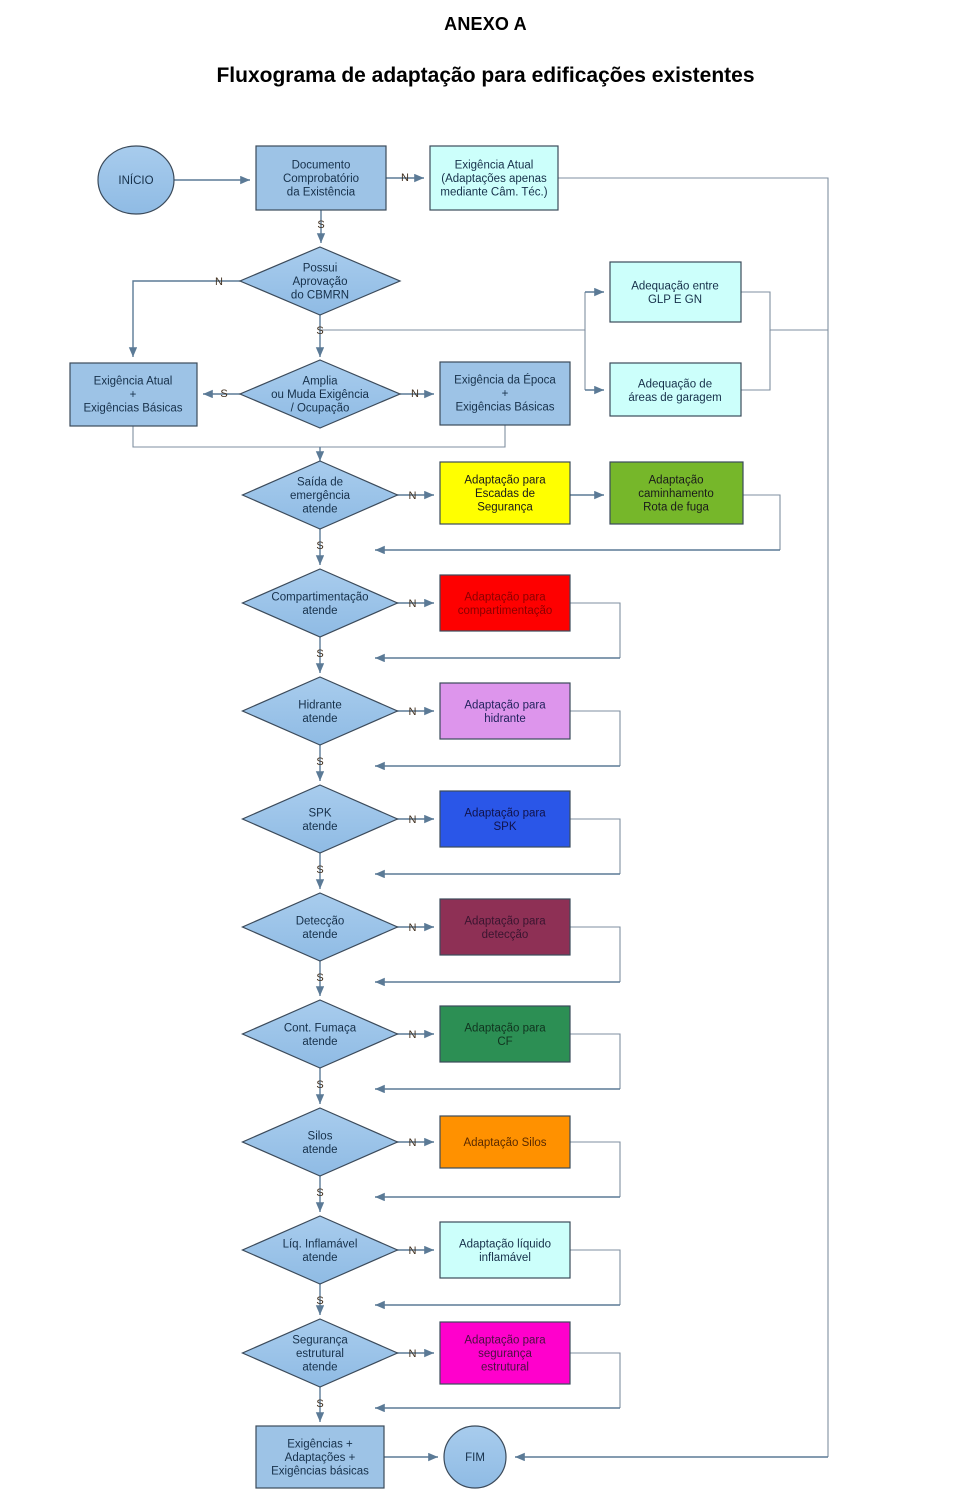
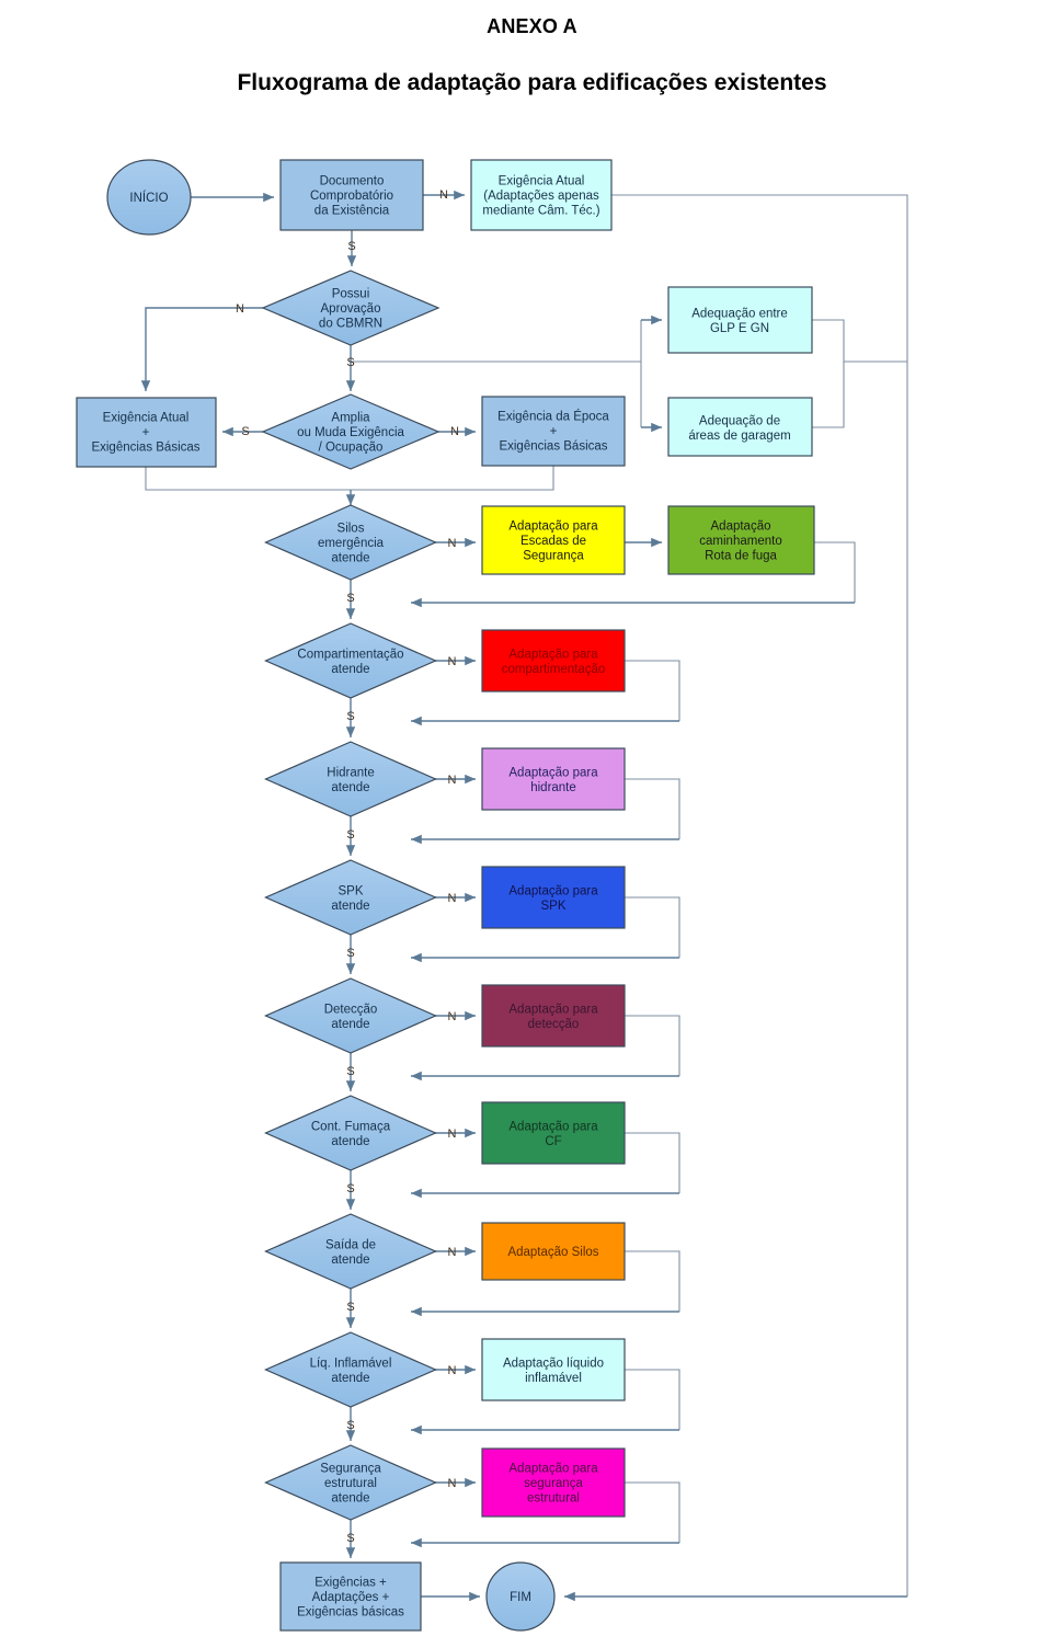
  ANEXO A
  Fluxograma de adaptação para edificações existentes
  INÍCIO
  Documento
  Comprobatório
  da Existência
  Exigência Atual
  (Adaptações apenas
  mediante Câm. Téc.)
  N
  S
  Possui
  Aprovação
  do CBMRN
  N
  S
  Exigência Atual
  +
  Exigências Básicas
  Amplia
  ou Muda Exigência
  / Ocupação
  Exigência da Época
  +
  Exigências Básicas
  S
  N
  Adequação entre
  GLP E GN
  Adequação de
  áreas de garagem
- Saída de
+ Silos
  emergência
  atende
  Adaptação para
  Escadas de
  Segurança
  N
  Adaptação
  caminhamento
  Rota de fuga
  S
  Compartimentação
  atende
  Adaptação para
  compartimentação
  N
  S
  Hidrante
  atende
  Adaptação para
  hidrante
  N
  S
  SPK
  atende
  Adaptação para
  SPK
  N
  S
  Detecção
  atende
  Adaptação para
  detecção
  N
  S
  Cont. Fumaça
  atende
  Adaptação para
  CF
  N
  S
- Silos
+ Saída de
  atende
  Adaptação Silos
  N
  S
  Líq. Inflamável
  atende
  Adaptação líquido
  inflamável
  N
  S
  Segurança
  estrutural
  atende
  Adaptação para
  segurança
  estrutural
  N
  S
  Exigências +
  Adaptações +
  Exigências básicas
  FIM
